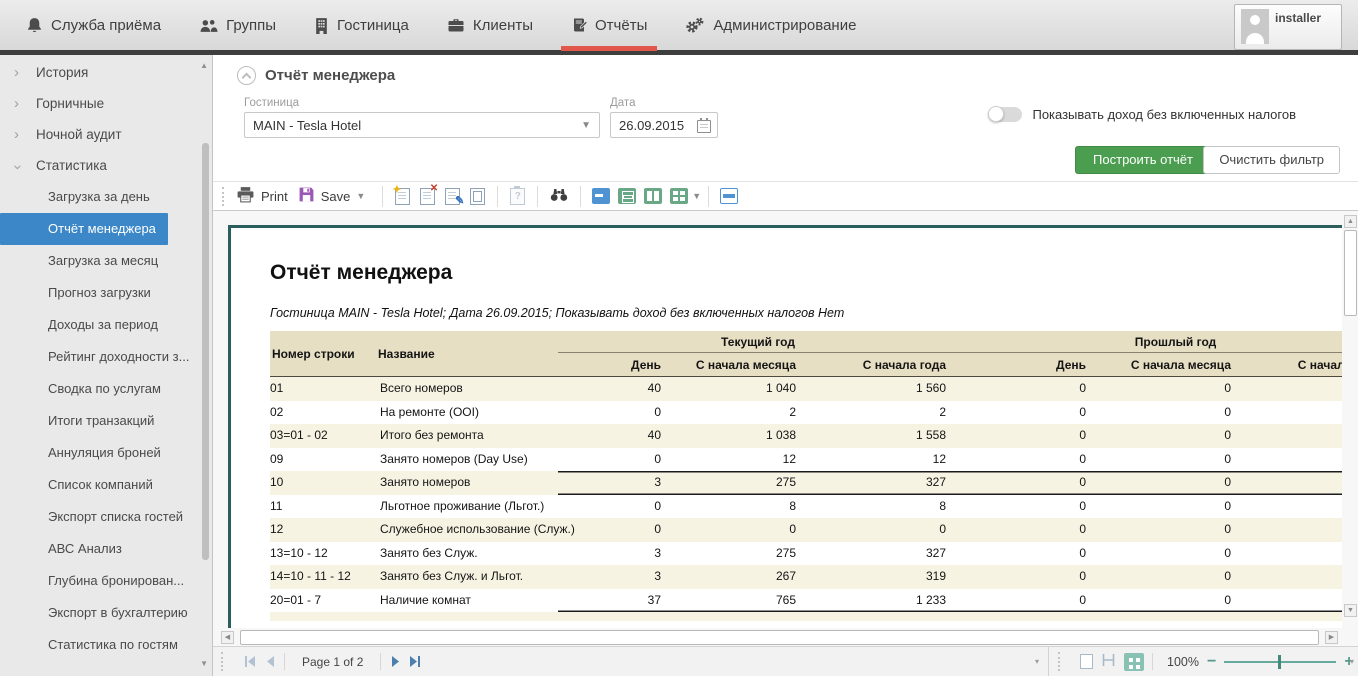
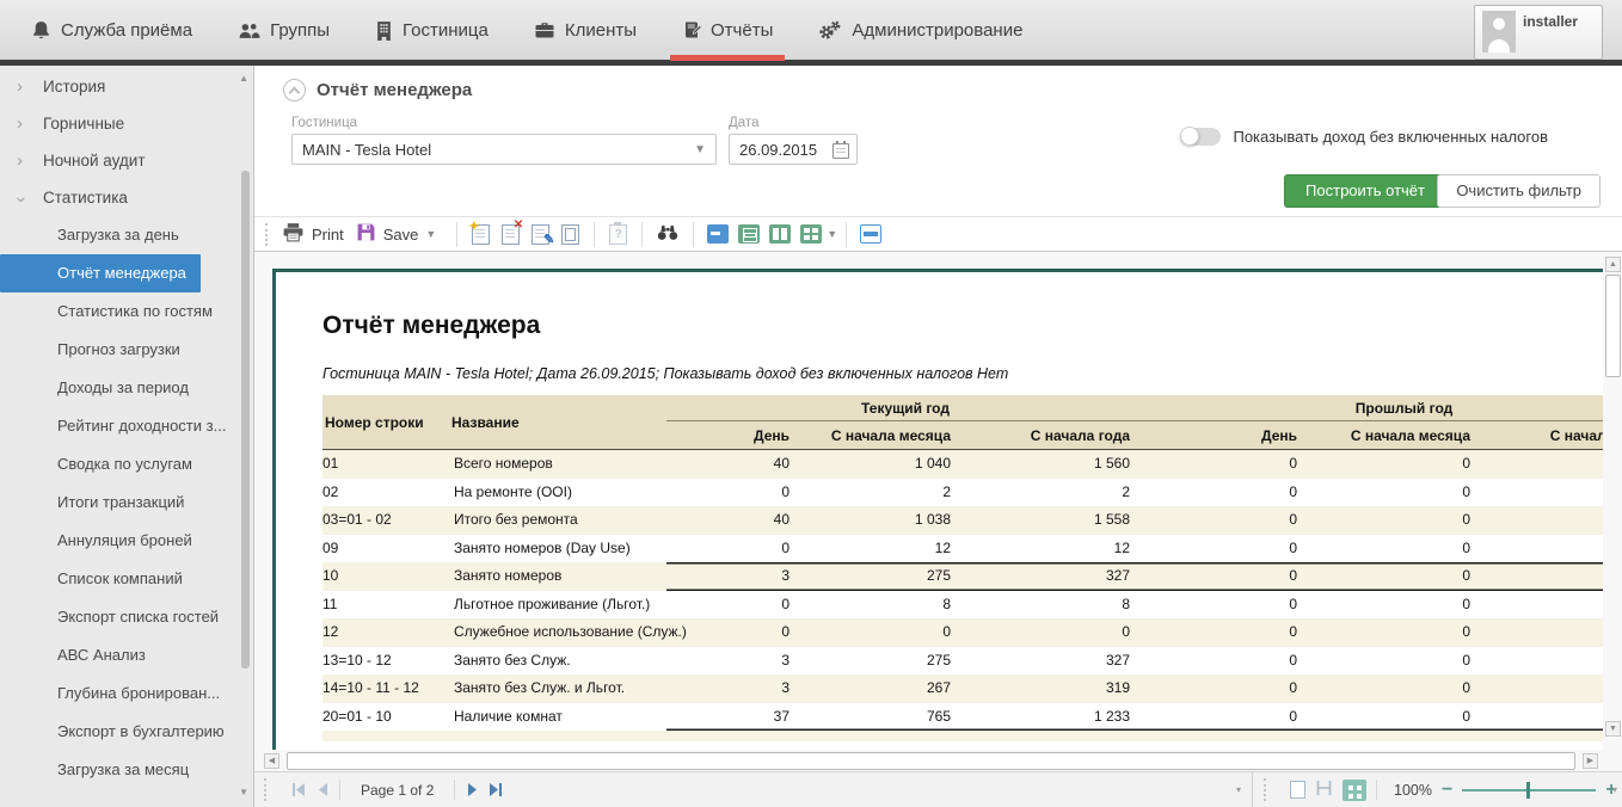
  Служба приёма
  Группы
  Гостиница
  Клиенты
  Отчёты
  Администрирование
  installer
  ›
  История
  ›
  Горничные
  ›
  Ночной аудит
  Статистика
  Загрузка за день
  Отчёт менеджера
- Загрузка за месяц
+ Статистика по гостям
  Прогноз загрузки
  Доходы за период
  Рейтинг доходности з...
  Сводка по услугам
  Итоги транзакций
  Аннуляция броней
  Список компаний
  Экспорт списка гостей
  АВС Анализ
  Глубина бронирован...
  Экспорт в бухгалтерию
- Статистика по гостям
+ Загрузка за месяц
  ▲
  ▼
  Отчёт менеджера
  Гостиница
  MAIN - Tesla Hotel
  ▼
  Дата
  26.09.2015
  Показывать доход без включенных налогов
  Построить отчёт
  Очистить фильтр
  Print
  Save
  ▼
  ✦
  ✕
  ✎
  ?
  ▼
  Отчёт менеджера
  Гостиница MAIN - Tesla Hotel; Дата 26.09.2015; Показывать доход без включенных налогов Нет
  Номер строки
  Название
  Текущий год
  Прошлый год
  День
  С начала месяца
  С начала года
  День
  С начала месяца
  01
  Всего номеров
  40
  1 040
  1 560
  0
  0
  02
  На ремонте (OOI)
  0
  2
  2
  0
  0
  03=01 - 02
  Итого без ремонта
  40
  1 038
  1 558
  0
  0
  09
  Занято номеров (Day Use)
  0
  12
  12
  0
  0
  10
  Занято номеров
  3
  275
  327
  0
  0
  11
  Льготное проживание (Льгот.)
  0
  8
  8
  0
  0
  12
  Служебное использование (Слу
  0
  0
  0
  0
  0
  13=10 - 12
  Занято без Служ.
  3
  275
  327
  0
  0
  14=10 - 11 - 12
  Занято без Служ. и Льгот.
  3
  267
  319
  0
  0
- 20=01 - 7
+ 20=01 - 10
  Наличие комнат
  37
  765
  1 233
  0
  0
  Page 1 of 2
  ▾
  100%
  −
  +
  ▾
